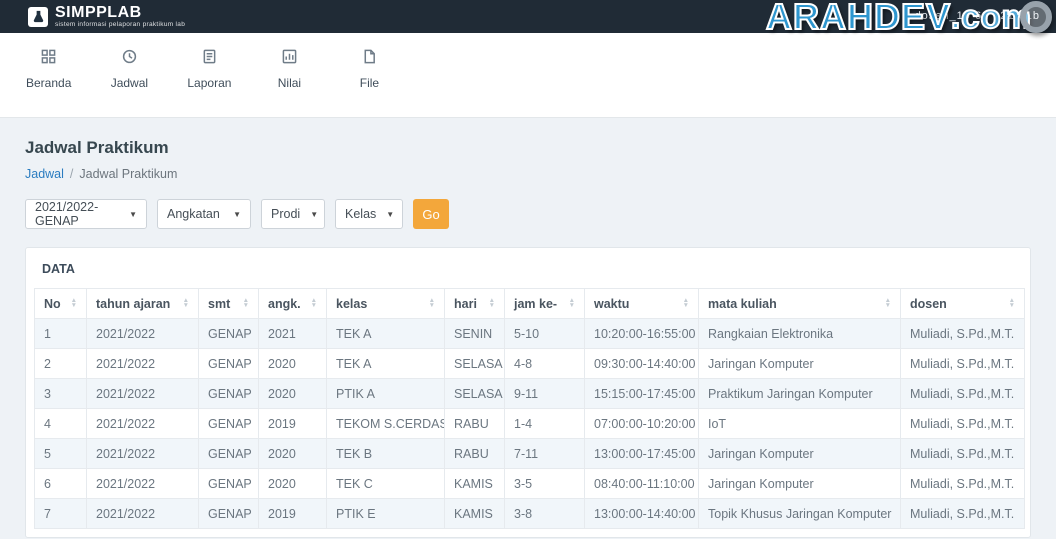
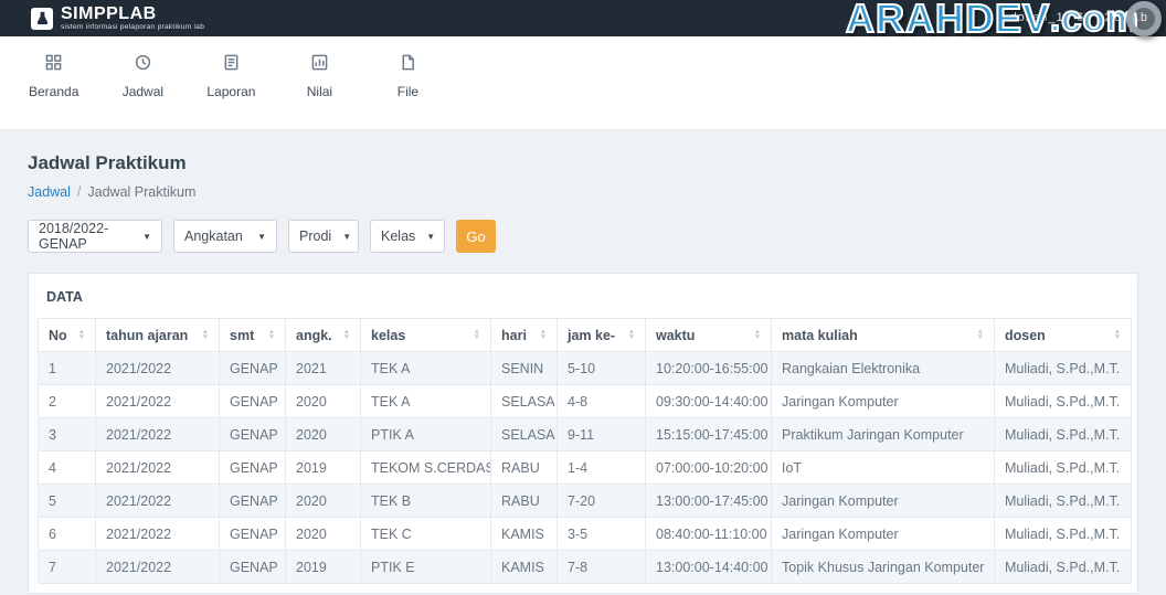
  SIMPPLAB
  dosen_19 62 121.01b
  ARAHDEV
  .com
  Beranda
  Jadwal
  Laporan
  Nilai
  File
  Jadwal Praktikum
  Jadwal / Jadwal Praktikum
- 2021/2022-GENAP
+ 2018/2022-GENAP
  ▼
  Angkatan
  ▼
  Prodi
  ▼
  Kelas
  ▼
  Go
  DATA
  No	tahun ajaran	smt	angk.	kelas	hari	jam ke-	waktu	mata kuliah	dosen
  1	2021/2022	GENAP	2021	TEK A	SENIN	5-10	10:20:00-16:55:00	Rangkaian Elektronika	Muliadi, S.Pd.,M.T.
  2	2021/2022	GENAP	2020	TEK A	SELASA	4-8	09:30:00-14:40:00	Jaringan Komputer	Muliadi, S.Pd.,M.T.
  3	2021/2022	GENAP	2020	PTIK A	SELASA	9-11	15:15:00-17:45:00	Praktikum Jaringan Komputer	Muliadi, S.Pd.,M.T.
  4	2021/2022	GENAP	2019	TEKOM S.CERDAS	RABU	1-4	07:00:00-10:20:00	IoT	Muliadi, S.Pd.,M.T.
- 5	2021/2022	GENAP	2020	TEK B	RABU	7-11	13:00:00-17:45:00	Jaringan Komputer	Muliadi, S.Pd.,M.T.
+ 5	2021/2022	GENAP	2020	TEK B	RABU	7-20	13:00:00-17:45:00	Jaringan Komputer	Muliadi, S.Pd.,M.T.
  6	2021/2022	GENAP	2020	TEK C	KAMIS	3-5	08:40:00-11:10:00	Jaringan Komputer	Muliadi, S.Pd.,M.T.
- 7	2021/2022	GENAP	2019	PTIK E	KAMIS	3-8	13:00:00-14:40:00	Topik Khusus Jaringan Komputer	Muliadi, S.Pd.,M.T.
+ 7	2021/2022	GENAP	2019	PTIK E	KAMIS	7-8	13:00:00-14:40:00	Topik Khusus Jaringan Komputer	Muliadi, S.Pd.,M.T.
